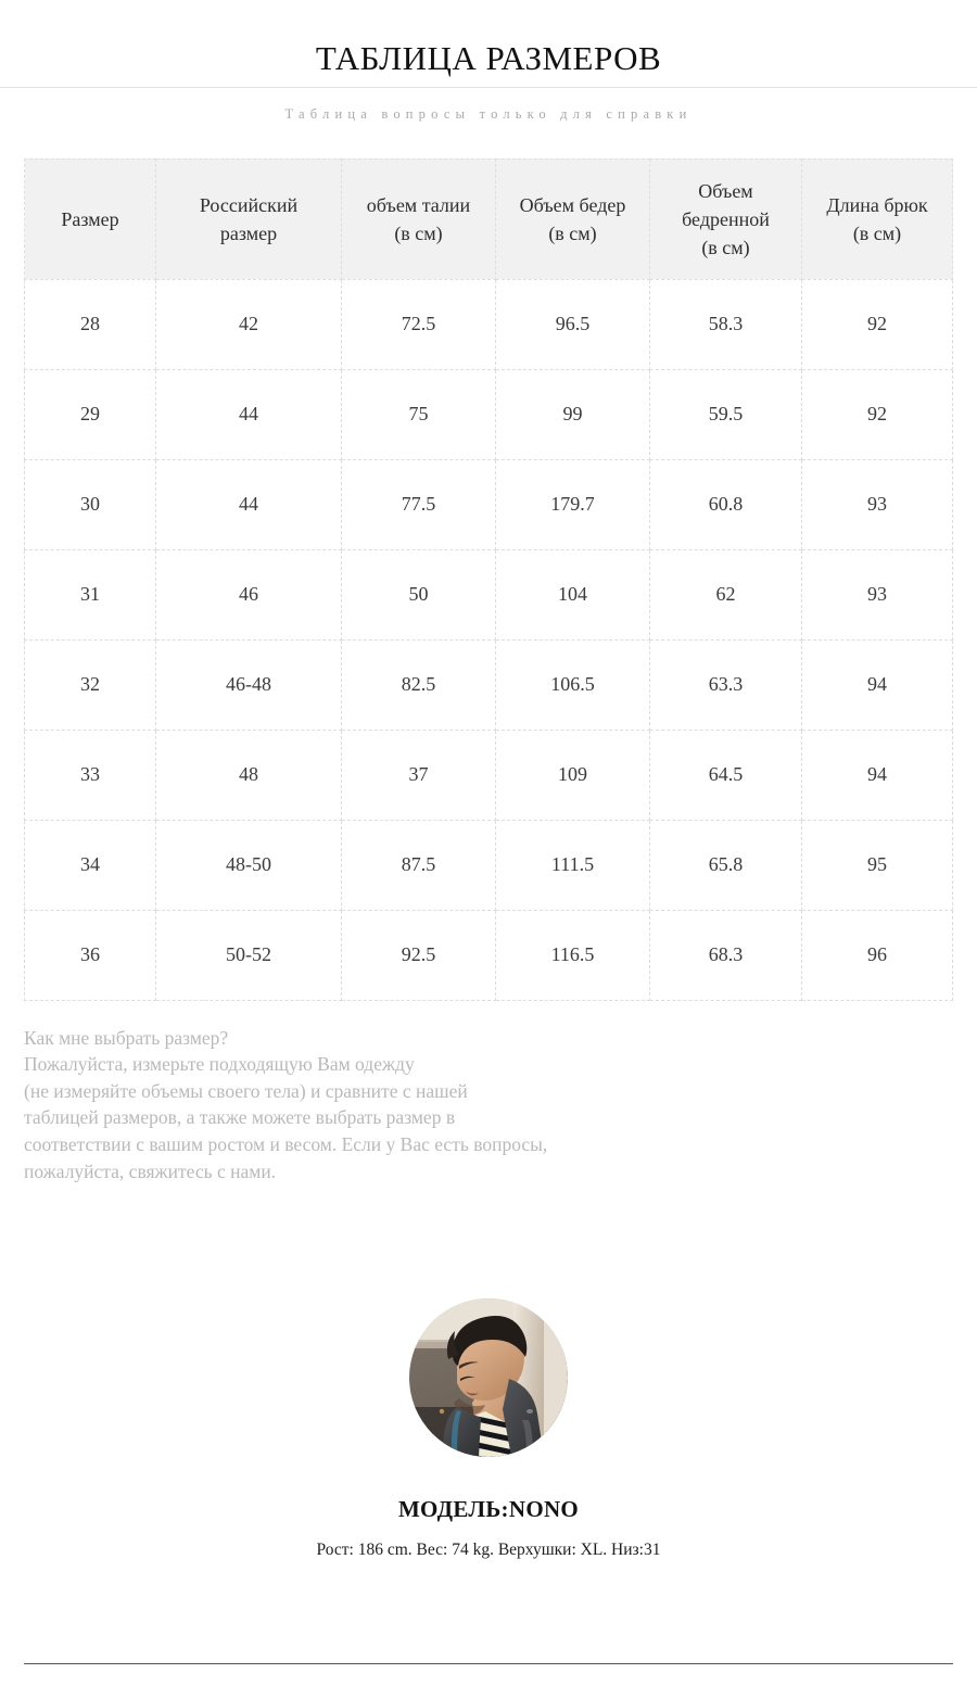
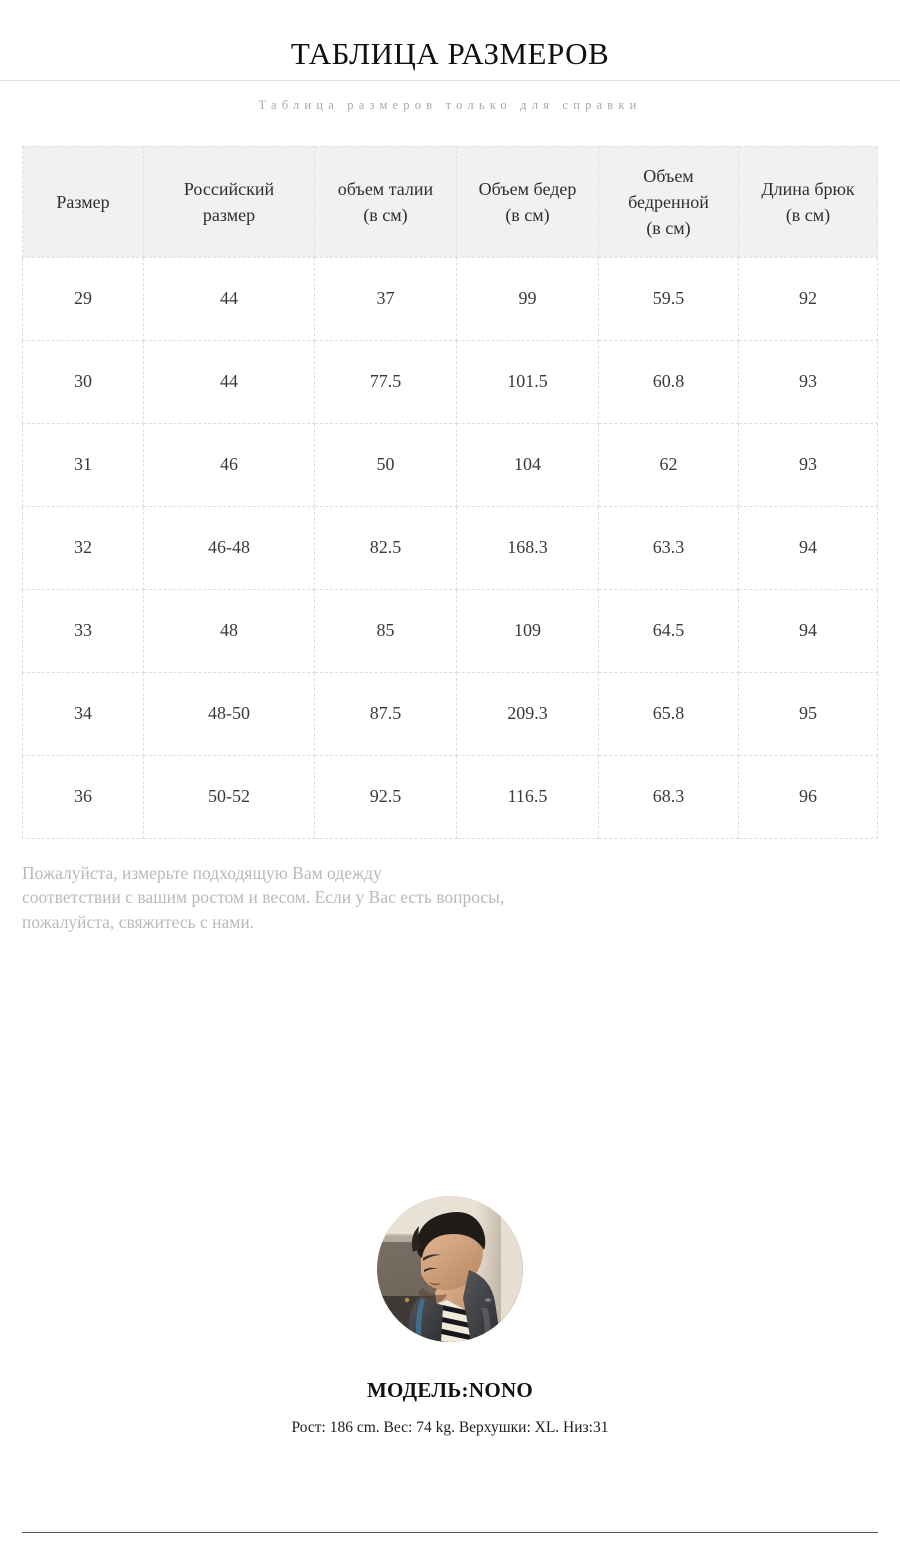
  ТАБЛИЦА РАЗМЕРОВ
- Таблица вопросы только для справки
+ Таблица размеров только для справки
  Размер	Российский размер	объем талии (в см)	Объем бедер (в см)	Объем бедренной (в см)	Длина брюк (в см)
- 28	42	72.5	96.5	58.3	92
- 29	44	75	99	59.5	92
+ 29	44	37	99	59.5	92
- 30	44	77.5	179.7	60.8	93
+ 30	44	77.5	101.5	60.8	93
  31	46	50	104	62	93
- 32	46-48	82.5	106.5	63.3	94
+ 32	46-48	82.5	168.3	63.3	94
- 33	48	37	109	64.5	94
+ 33	48	85	109	64.5	94
- 34	48-50	87.5	111.5	65.8	95
+ 34	48-50	87.5	209.3	65.8	95
  36	50-52	92.5	116.5	68.3	96
- Как мне выбрать размер?
  Пожалуйста, измерьте подходящую Вам одежду
- (не измеряйте объемы своего тела) и сравните с нашей
- таблицей размеров, а также можете выбрать размер в
  соответствии с вашим ростом и весом. Если у Вас есть вопросы,
  пожалуйста, свяжитесь с нами.
  МОДЕЛЬ:NONO
  Рост: 186 cm. Вес: 74 kg. Верхушки: XL. Низ:31
